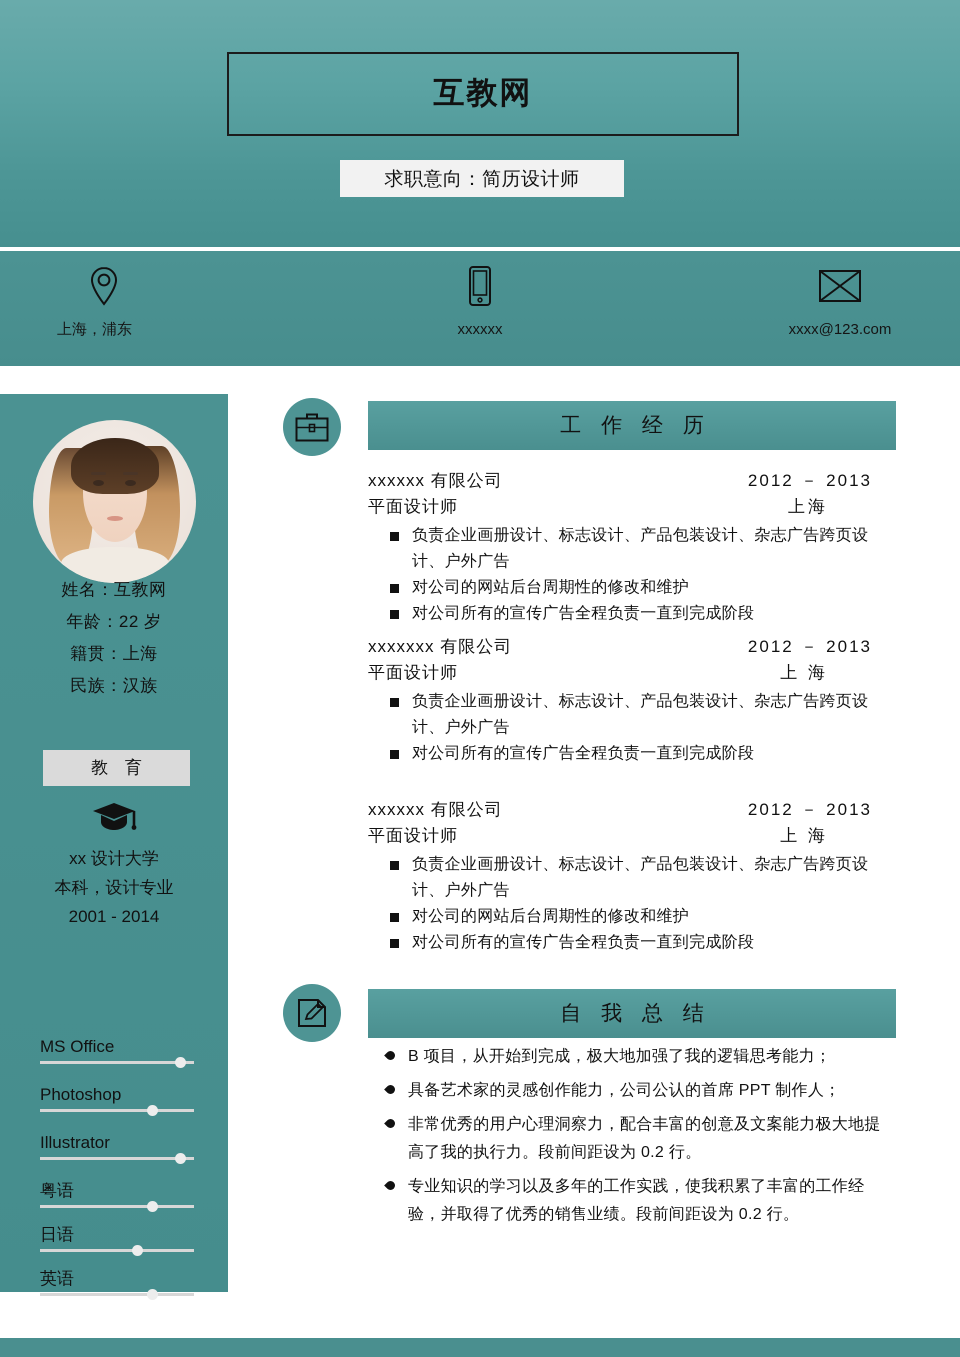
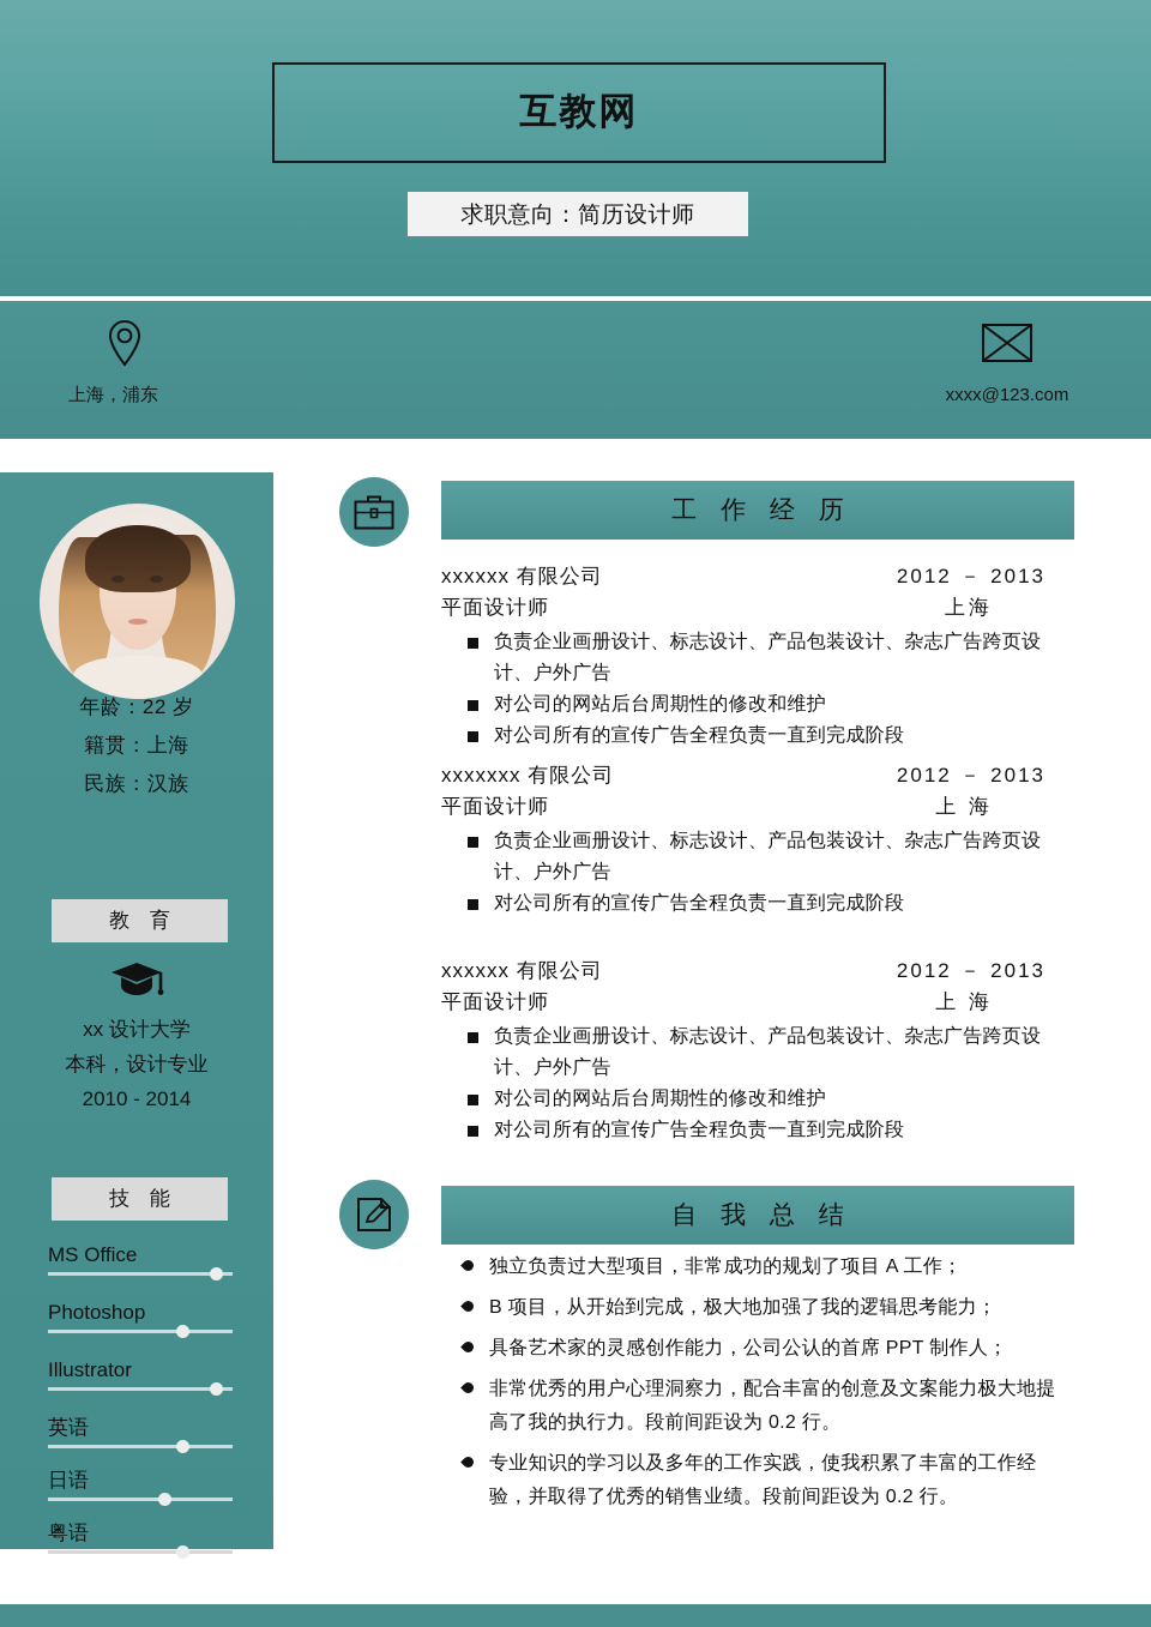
  互教网
  求职意向：简历设计师
  上海，浦东
- xxxxxx
  xxxx@123.com
- 姓名：互教网
  年龄：22 岁
  籍贯：上海
  民族：汉族
  教 育
  xx 设计大学
  本科，设计专业
- 2001 - 2014
+ 2010 - 2014
+ 技 能
  MS Office
  Photoshop
  Illustrator
- 粤语
+ 英语
  日语
- 英语
+ 粤语
  工 作 经 历
  xxxxxx 有限公司
  2012 － 2013
  平面设计师
  上海
  负责企业画册设计、标志设计、产品包装设计、杂志广告跨页设计、户外广告
  对公司的网站后台周期性的修改和维护
  对公司所有的宣传广告全程负责一直到完成阶段
  xxxxxxx 有限公司
  2012 － 2013
  平面设计师
  上 海
  负责企业画册设计、标志设计、产品包装设计、杂志广告跨页设计、户外广告
  对公司所有的宣传广告全程负责一直到完成阶段
  xxxxxx 有限公司
  2012 － 2013
  平面设计师
  上 海
  负责企业画册设计、标志设计、产品包装设计、杂志广告跨页设计、户外广告
  对公司的网站后台周期性的修改和维护
  对公司所有的宣传广告全程负责一直到完成阶段
  自 我 总 结
+ 独立负责过大型项目，非常成功的规划了项目 A 工作；
  B 项目，从开始到完成，极大地加强了我的逻辑思考能力；
  具备艺术家的灵感创作能力，公司公认的首席 PPT 制作人；
  非常优秀的用户心理洞察力，配合丰富的创意及文案能力极大地提高了我的执行力。段前间距设为 0.2 行。
  专业知识的学习以及多年的工作实践，使我积累了丰富的工作经验，并取得了优秀的销售业绩。段前间距设为 0.2 行。
